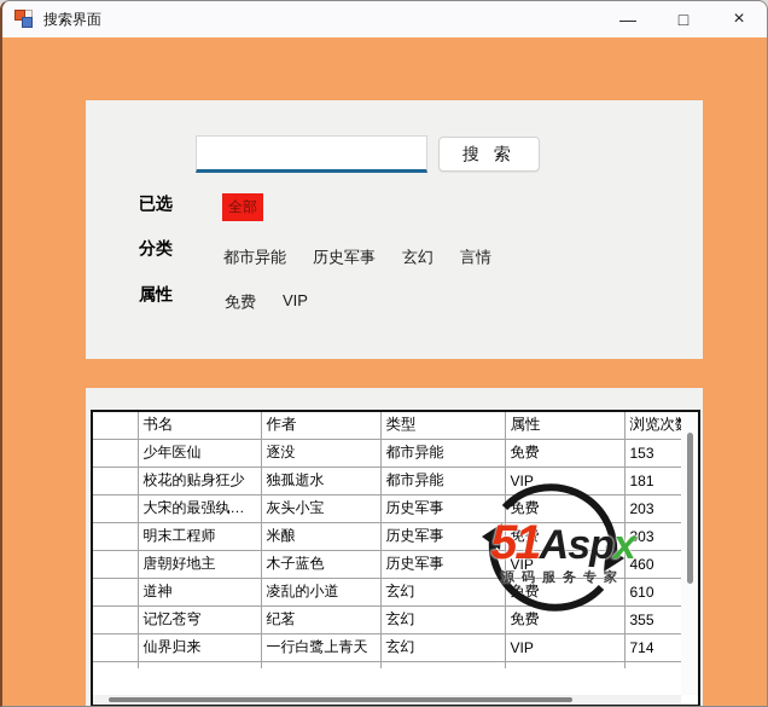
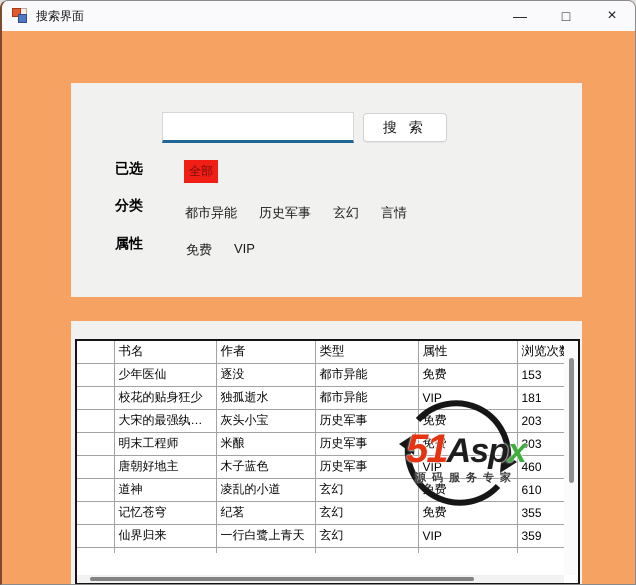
  搜索界面
  —
  □
  ×
  搜 索
  已选
  全部
  分类
  都市异能
  历史军事
  玄幻
  言情
  属性
  免费
  VIP
  	书名	作者	类型	属性	浏览次
  	少年医仙	逐没	都市异能	免费	153
  	校花的贴身狂少	独孤逝水	都市异能	VIP	181
  	大宋的最强纨…	灰头小宝	历史军事	免费	203
  	明末工程师	米酿	历史军事	免费	303
  	唐朝好地主	木子蓝色	历史军事	VIP	460
  	道神	凌乱的小道	玄幻	费	610
  	记忆苍穹	纪茗	玄幻	免费	355
- 	仙界归来	一行白鹭上青天	玄幻	VIP	714
+ 	仙界归来	一行白鹭上青天	玄幻	VIP	359
  51Aspx
  源码服务专家
